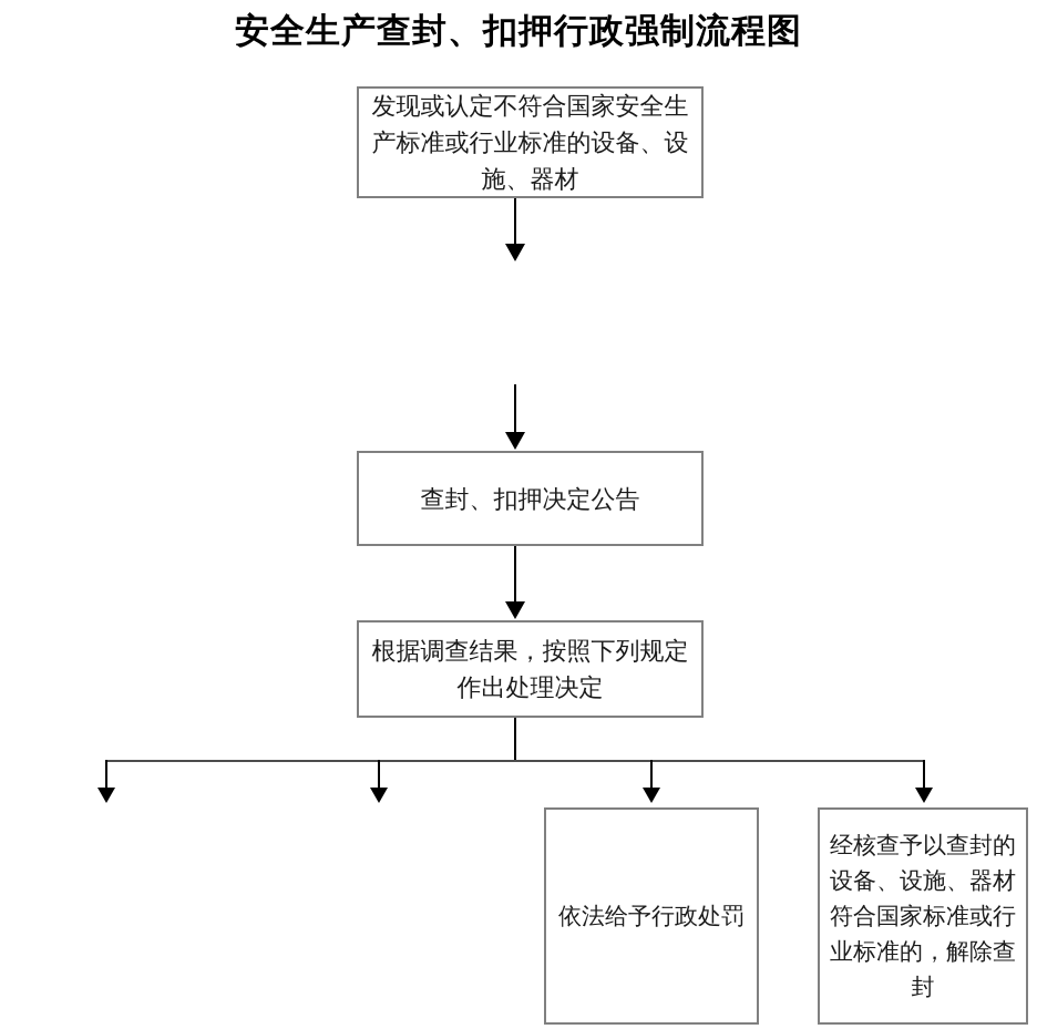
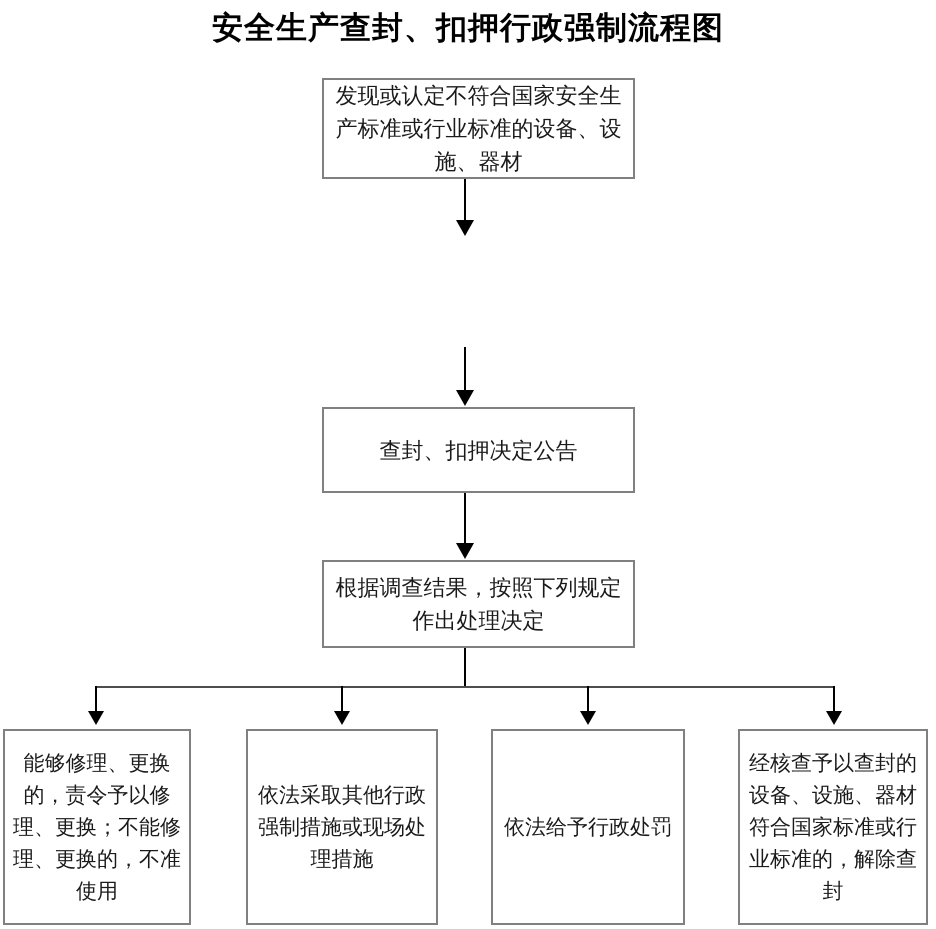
  安全生产查封、扣押行政强制流程图
  发现或认定不符合国家安全生产标准或行业标准的设备、设施、器材
  查封、扣押决定公告
  根据调查结果，按照下列规定作出处理决定
+ 能够修理、更换的，责令予以修理、更换；不能修理、更换的，不准使用
+ 依法采取其他行政强制措施或现场处理措施
  依法给予行政处罚
  经核查予以查封的设备、设施、器材符合国家标准或行业标准的，解除查封
